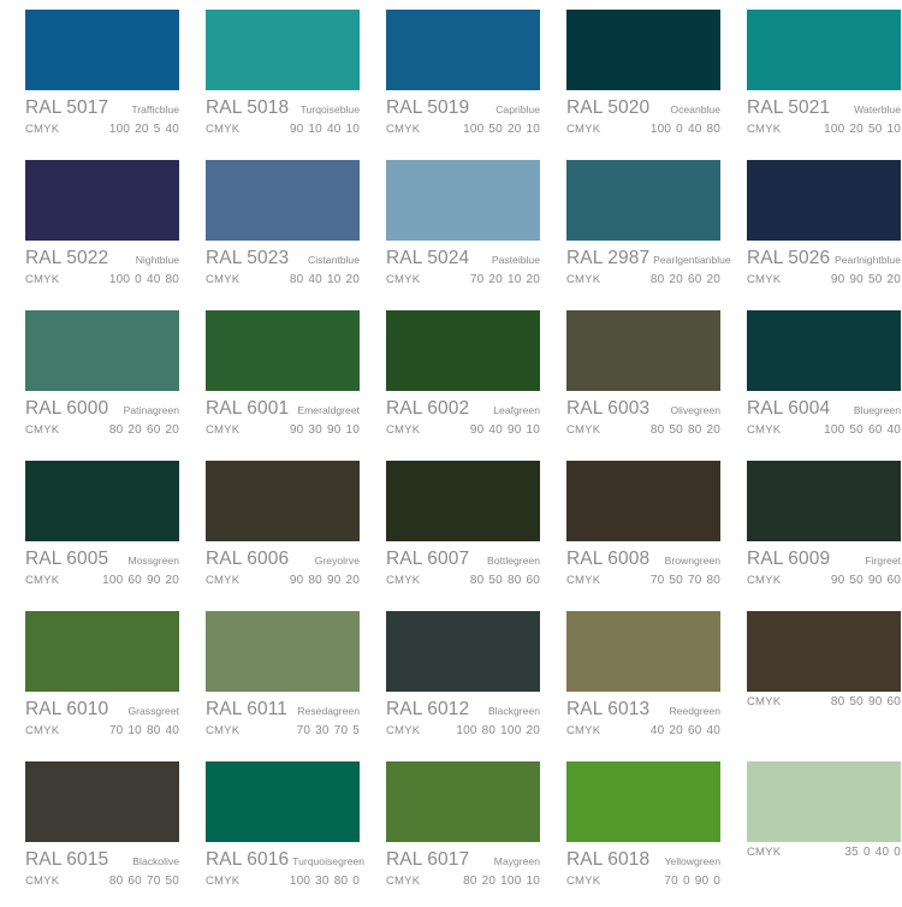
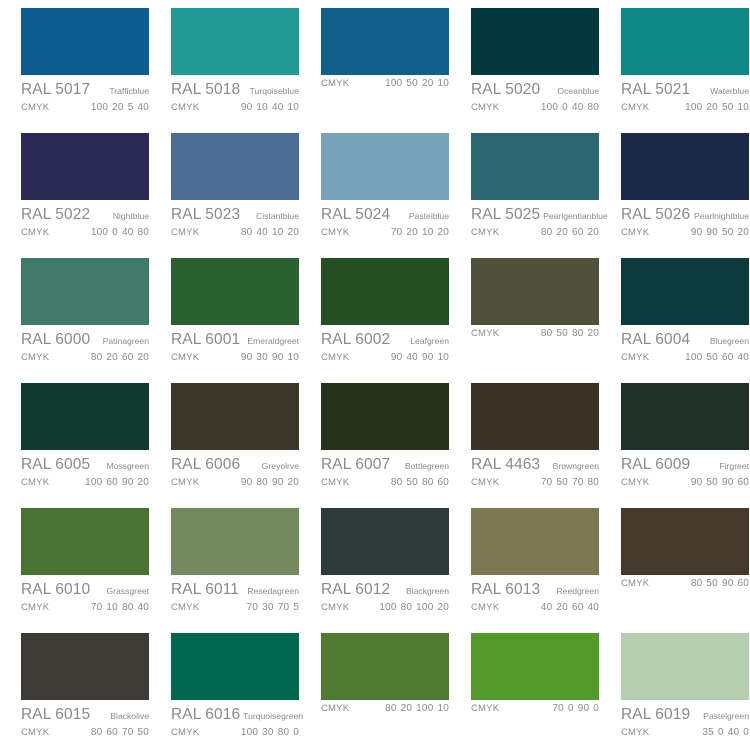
  RAL 5017
  Trafficblue
  CMYK
  100 20 5 40
  RAL 5018
  Turqoiseblue
  CMYK
  90 10 40 10
- RAL 5019
- Capriblue
  CMYK
  100 50 20 10
  RAL 5020
  Oceanblue
  CMYK
  100 0 40 80
  RAL 5021
  Waterblue
  CMYK
  100 20 50 10
  RAL 5022
  Nightblue
  CMYK
  100 0 40 80
  RAL 5023
  Cistantblue
  CMYK
  80 40 10 20
  RAL 5024
  Pasteiblue
  CMYK
  70 20 10 20
- RAL 2987
+ RAL 5025
  Pearlgentianblue
  CMYK
  80 20 60 20
  RAL 5026
  Pearlnightblue
  CMYK
  90 90 50 20
  RAL 6000
  Patinagreen
  CMYK
  80 20 60 20
  RAL 6001
  Emeraldgreet
  CMYK
  90 30 90 10
  RAL 6002
  Leafgreen
  CMYK
  90 40 90 10
- RAL 6003
- Olivegreen
  CMYK
  80 50 80 20
  RAL 6004
  Bluegreen
  CMYK
  100 50 60 40
  RAL 6005
  Mossgreen
  CMYK
  100 60 90 20
  RAL 6006
  Greyolrve
  CMYK
  90 80 90 20
  RAL 6007
  Bottlegreen
  CMYK
  80 50 80 60
- RAL 6008
+ RAL 4463
  Browngreen
  CMYK
  70 50 70 80
  RAL 6009
  Firgreet
  CMYK
  90 50 90 60
  RAL 6010
  Grassgreet
  CMYK
  70 10 80 40
  RAL 6011
  Resedagreen
  CMYK
  70 30 70 5
  RAL 6012
  Blackgreen
  CMYK
  100 80 100 20
  RAL 6013
  Reedgreen
  CMYK
  40 20 60 40
  CMYK
  80 50 90 60
  RAL 6015
  Blackolive
  CMYK
  80 60 70 50
  RAL 6016
  Turquoisegreen
  CMYK
  100 30 80 0
- RAL 6017
- Maygreen
  CMYK
  80 20 100 10
- RAL 6018
- Yellowgreen
  CMYK
  70 0 90 0
+ RAL 6019
+ Pastelgreen
  CMYK
  35 0 40 0
